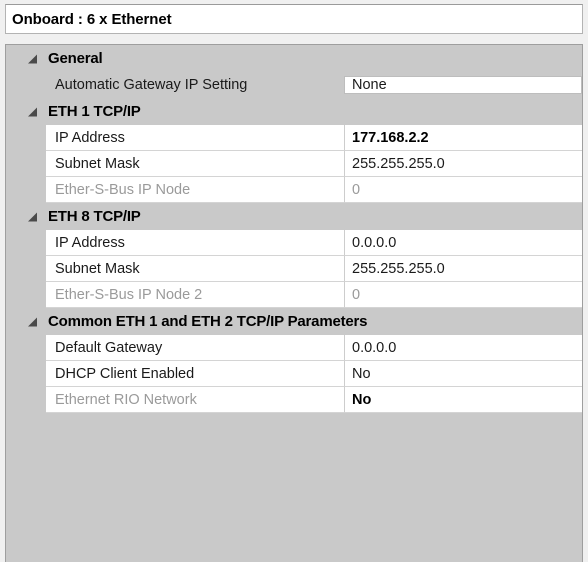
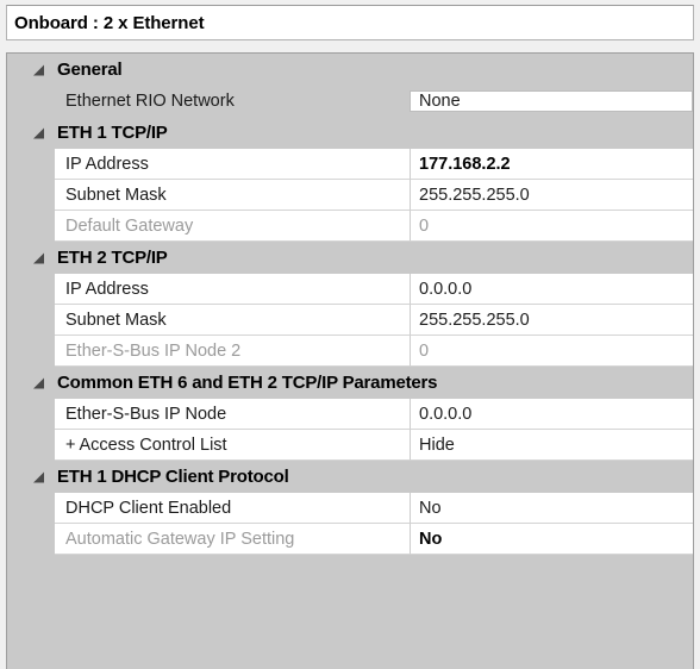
- Onboard : 6 x Ethernet
+ Onboard : 2 x Ethernet
  General
- Automatic Gateway IP Setting
+ Ethernet RIO Network
  None
  ETH 1 TCP/IP
  IP Address
  177.168.2.2
  Subnet Mask
  255.255.255.0
- Ether-S-Bus IP Node
+ Default Gateway
  0
- ETH 8 TCP/IP
+ ETH 2 TCP/IP
  IP Address
  0.0.0.0
  Subnet Mask
  255.255.255.0
  Ether-S-Bus IP Node 2
  0
- Common ETH 1 and ETH 2 TCP/IP Parameters
+ Common ETH 6 and ETH 2 TCP/IP Parameters
- Default Gateway
+ Ether-S-Bus IP Node
  0.0.0.0
+ +
+ Access Control List
+ Hide
+ ETH 1 DHCP Client Protocol
  DHCP Client Enabled
  No
- Ethernet RIO Network
+ Automatic Gateway IP Setting
  No
